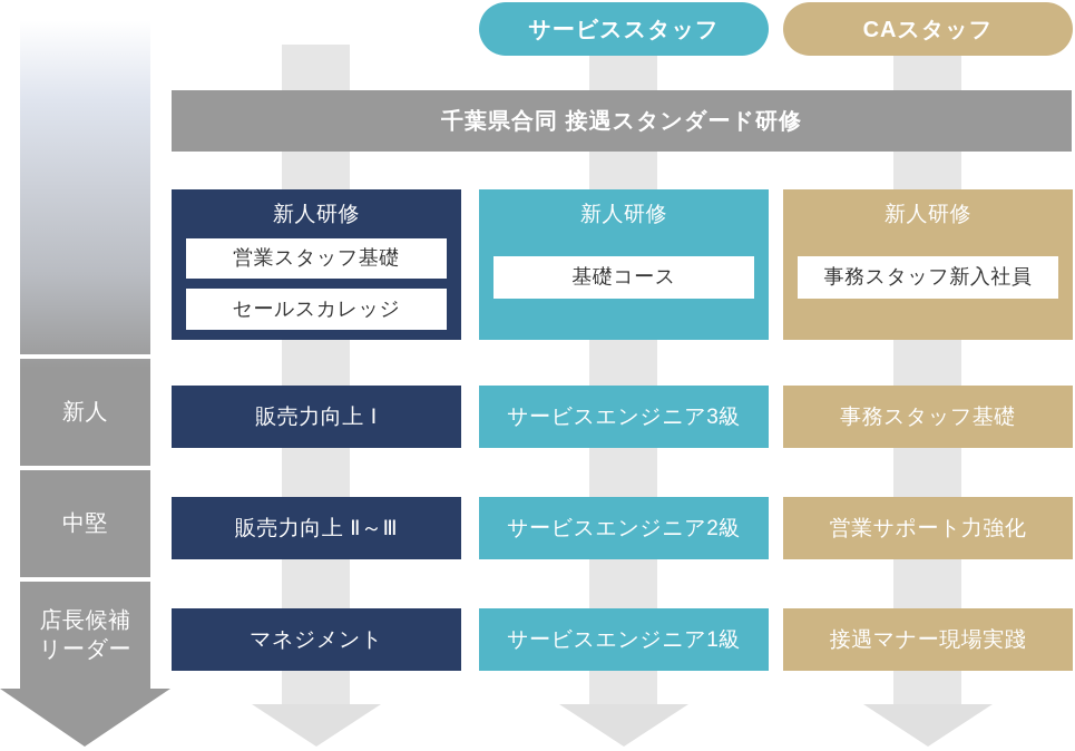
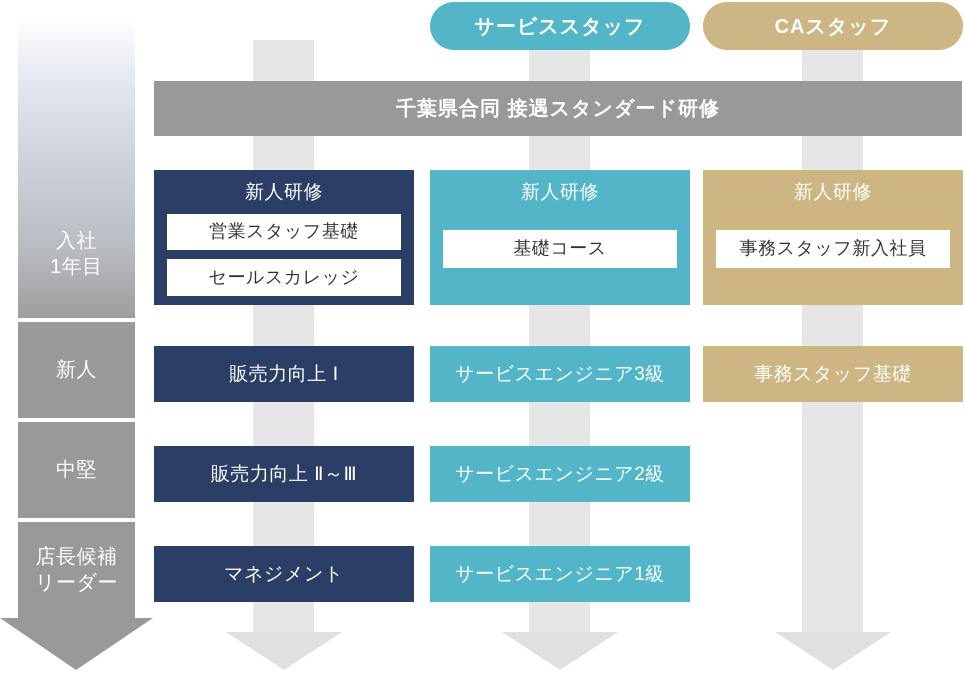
+ 入社
+ 1年目
  新人
  中堅
  店長候補
  リーダー
  サービススタッフ
  CAスタッフ
  千葉県合同 接遇スタンダード研修
  新人研修
  営業スタッフ基礎
  セールスカレッジ
  新人研修
  基礎コース
  新人研修
  事務スタッフ新入社員
  販売力向上 Ⅰ
  サービスエンジニア3級
  事務スタッフ基礎
  販売力向上 Ⅱ～Ⅲ
  サービスエンジニア2級
- 営業サポート力強化
  マネジメント
  サービスエンジニア1級
- 接遇マナー現場実踐
